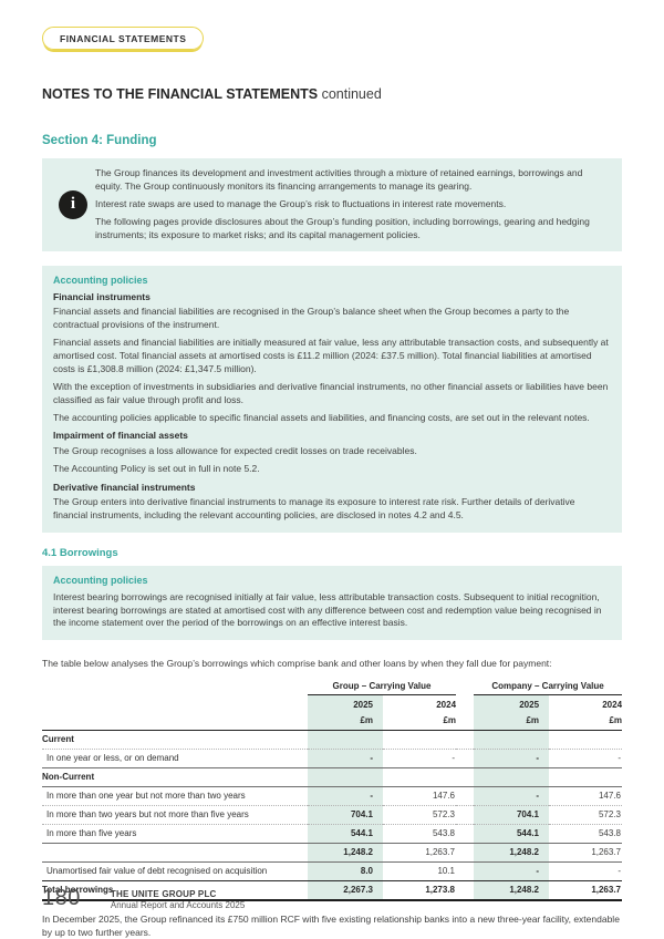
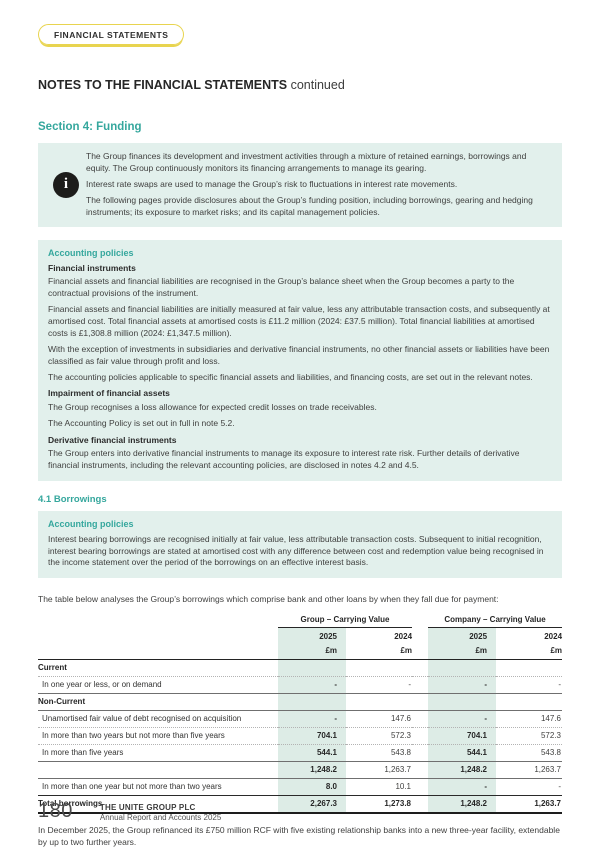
  FINANCIAL STATEMENTS
  NOTES TO THE FINANCIAL STATEMENTS continued
  Section 4: Funding
  i
  The Group finances its development and investment activities through a mixture of retained earnings, borrowings and equity. The Group continuously monitors its financing arrangements to manage its gearing.
  Interest rate swaps are used to manage the Group’s risk to fluctuations in interest rate movements.
  The following pages provide disclosures about the Group’s funding position, including borrowings, gearing and hedging instruments; its exposure to market risks; and its capital management policies.
  Accounting policies
  Financial instruments
  Financial assets and financial liabilities are recognised in the Group’s balance sheet when the Group becomes a party to the contractual provisions of the instrument.
  Financial assets and financial liabilities are initially measured at fair value, less any attributable transaction costs, and subsequently at amortised cost. Total financial assets at amortised costs is £11.2 million (2024: £37.5 million). Total financial liabilities at amortised costs is £1,308.8 million (2024: £1,347.5 million).
  With the exception of investments in subsidiaries and derivative financial instruments, no other financial assets or liabilities have been classified as fair value through profit and loss.
  The accounting policies applicable to specific financial assets and liabilities, and financing costs, are set out in the relevant notes.
  Impairment of financial assets
  The Group recognises a loss allowance for expected credit losses on trade receivables.
  The Accounting Policy is set out in full in note 5.2.
  Derivative financial instruments
  The Group enters into derivative financial instruments to manage its exposure to interest rate risk. Further details of derivative financial instruments, including the relevant accounting policies, are disclosed in notes 4.2 and 4.5.
  4.1 Borrowings
  Accounting policies
  Interest bearing borrowings are recognised initially at fair value, less attributable transaction costs. Subsequent to initial recognition, interest bearing borrowings are stated at amortised cost with any difference between cost and redemption value being recognised in the income statement over the period of the borrowings on an effective interest basis.
  The table below analyses the Group’s borrowings which comprise bank and other loans by when they fall due for payment:
  	Group – Carrying Value		Company – Carrying Value
  	2025	2024		2025	2024
  	£m	£m		£m	£m
  Current
  In one year or less, or on demand	-	-		-	-
  Non-Current
- In more than one year but not more than two years	-	147.6		-	147.6
+ Unamortised fair value of debt recognised on acquisition	-	147.6		-	147.6
  In more than two years but not more than five years	704.1	572.3		704.1	572.3
  In more than five years	544.1	543.8		544.1	543.8
  	1,248.2	1,263.7		1,248.2	1,263.7
- Unamortised fair value of debt recognised on acquisition	8.0	10.1		-	-
+ In more than one year but not more than two years	8.0	10.1		-	-
  Total borrowings	2,267.3	1,273.8		1,248.2	1,263.7
  In December 2025, the Group refinanced its £750 million RCF with five existing relationship banks into a new three-year facility, extendable by up to two further years.
  180
  THE UNITE GROUP PLC
  Annual Report and Accounts 2025
